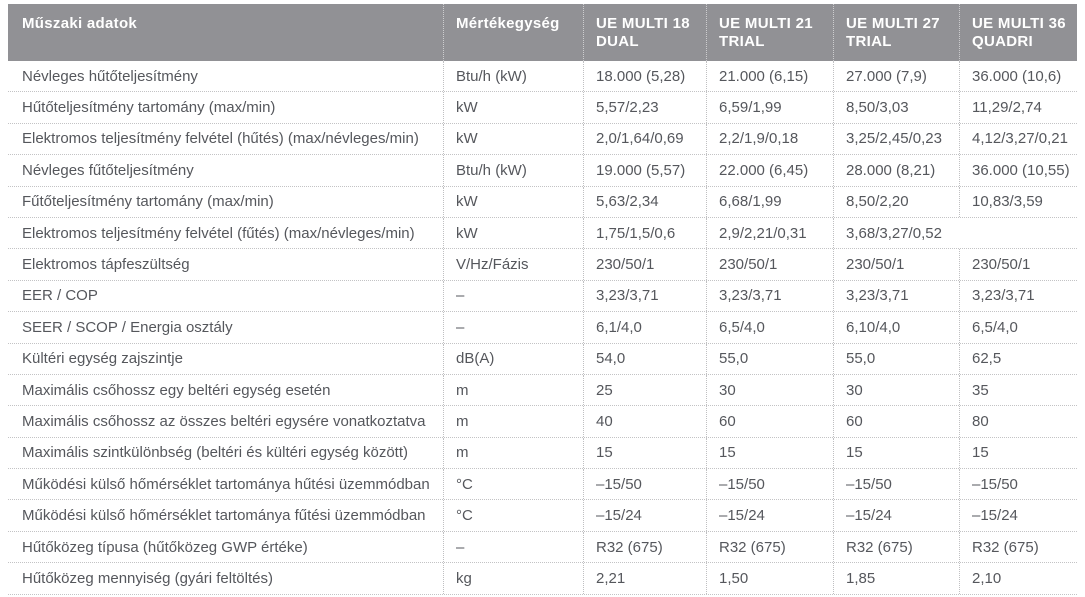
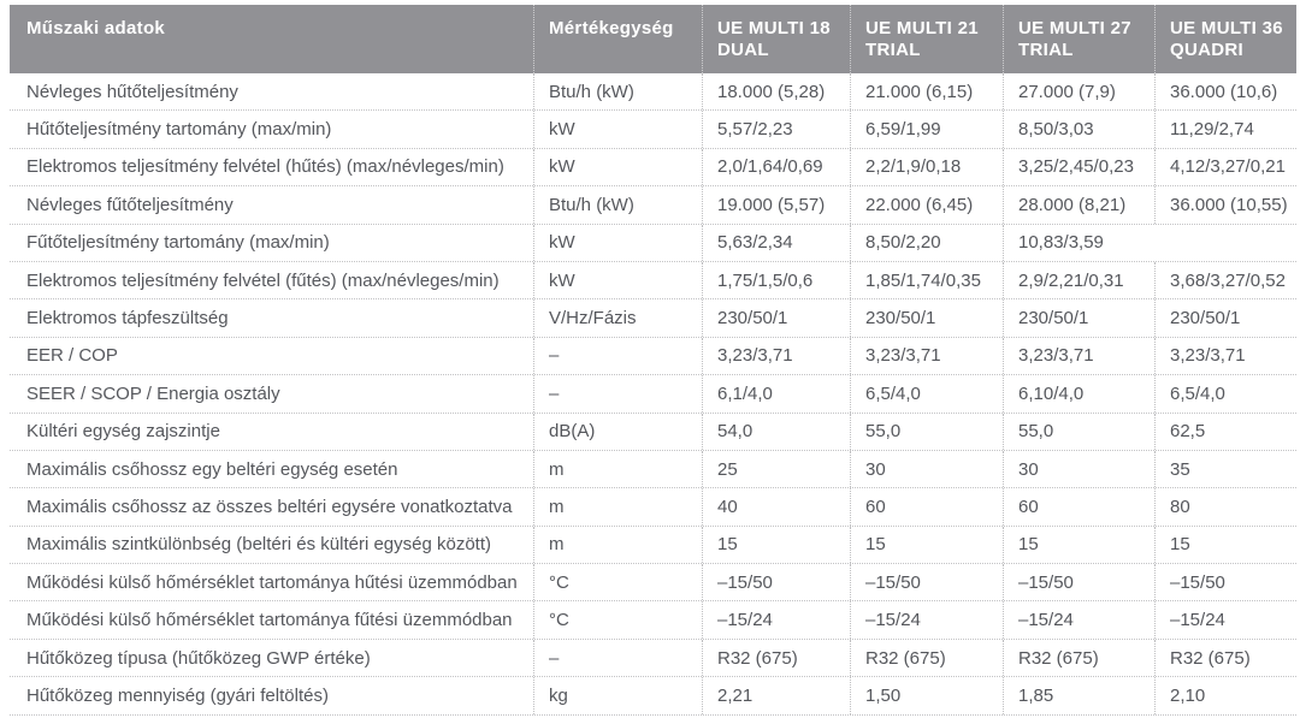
  Műszaki adatok
  Mértékegység
  UE MULTI 18 DUAL
  UE MULTI 21 TRIAL
  UE MULTI 27 TRIAL
  UE MULTI 36 QUADRI
  Névleges hűtőteljesítmény
  Btu/h (kW)
  18.000 (5,28)
  21.000 (6,15)
  27.000 (7,9)
  36.000 (10,6)
  Hűtőteljesítmény tartomány (max/min)
  kW
  5,57/2,23
  6,59/1,99
  8,50/3,03
  11,29/2,74
  Elektromos teljesítmény felvétel (hűtés) (max/névleges/min)
  kW
  2,0/1,64/0,69
  2,2/1,9/0,18
  3,25/2,45/0,23
  4,12/3,27/0,21
  Névleges fűtőteljesítmény
  Btu/h (kW)
  19.000 (5,57)
  22.000 (6,45)
  28.000 (8,21)
  36.000 (10,55)
  Fűtőteljesítmény tartomány (max/min)
  kW
  5,63/2,34
- 6,68/1,99
  8,50/2,20
  10,83/3,59
  Elektromos teljesítmény felvétel (fűtés) (max/névleges/min)
  kW
  1,75/1,5/0,6
+ 1,85/1,74/0,35
  2,9/2,21/0,31
  3,68/3,27/0,52
  Elektromos tápfeszültség
  V/Hz/Fázis
  230/50/1
  230/50/1
  230/50/1
  230/50/1
  EER / COP
  –
  3,23/3,71
  3,23/3,71
  3,23/3,71
  3,23/3,71
  SEER / SCOP / Energia osztály
  –
  6,1/4,0
  6,5/4,0
  6,10/4,0
  6,5/4,0
  Kültéri egység zajszintje
  dB(A)
  54,0
  55,0
  55,0
  62,5
  Maximális csőhossz egy beltéri egység esetén
  m
  25
  30
  30
  35
  Maximális csőhossz az összes beltéri egysére vonatkoztatva
  m
  40
  60
  60
  80
  Maximális szintkülönbség (beltéri és kültéri egység között)
  m
  15
  15
  15
  15
  Működési külső hőmérséklet tartománya hűtési üzemmódban
  °C
  –15/50
  –15/50
  –15/50
  –15/50
  Működési külső hőmérséklet tartománya fűtési üzemmódban
  °C
  –15/24
  –15/24
  –15/24
  –15/24
  Hűtőközeg típusa (hűtőközeg GWP értéke)
  –
  R32 (675)
  R32 (675)
  R32 (675)
  R32 (675)
  Hűtőközeg mennyiség (gyári feltöltés)
  kg
  2,21
  1,50
  1,85
  2,10
